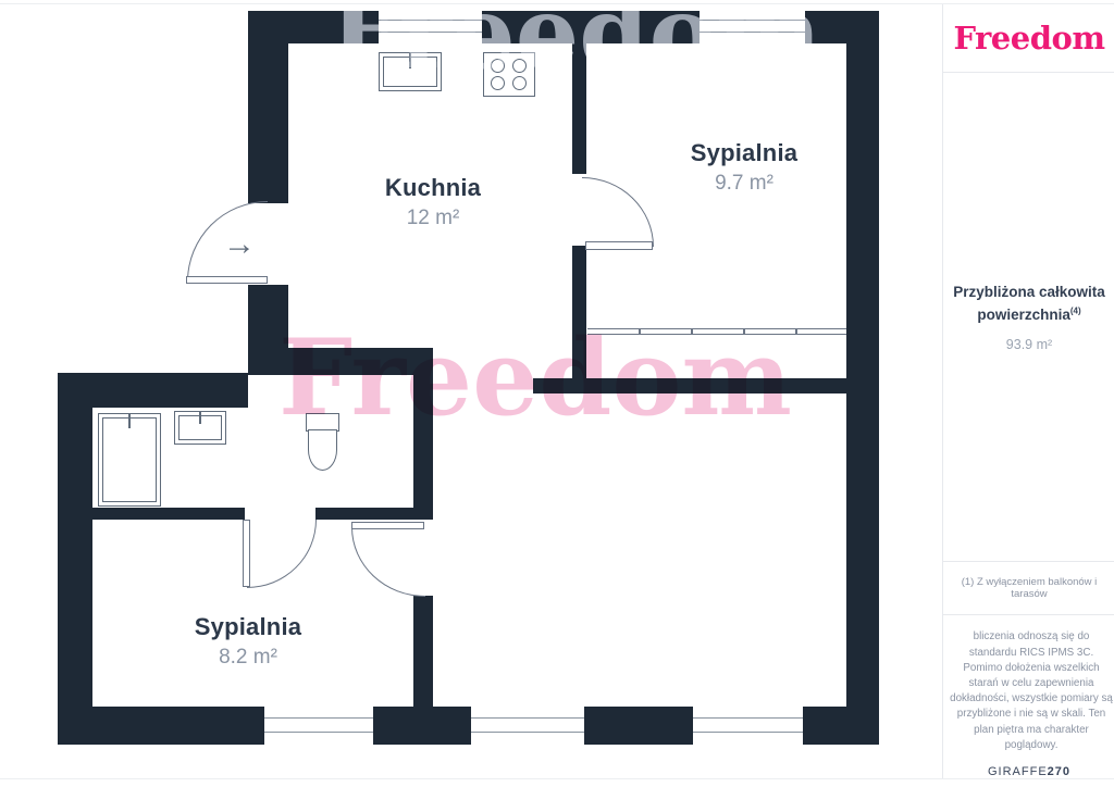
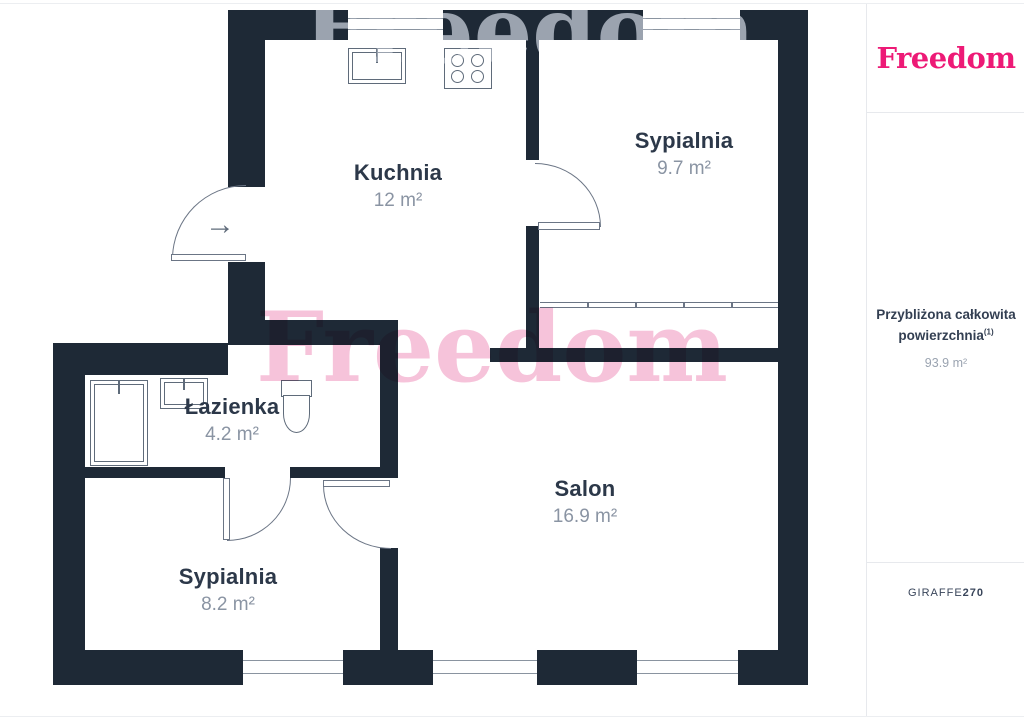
  →
  Freedom
  Freedom
  Kuchnia
  12 m²
  Sypialnia
  9.7 m²
+ Łazienka
+ 4.2 m²
+ Salon
+ 16.9 m²
  Sypialnia
  8.2 m²
  Freedom
  Przybliżona całkowita
- powierzchnia(4)
+ powierzchnia(1)
  93.9 m²
- (1) Z wyłączeniem balkonów i tarasów
- bliczenia odnoszą się do standardu RICS IPMS 3C. Pomimo dołożenia wszelkich starań w celu zapewnienia dokładności, wszystkie pomiary są przybliżone i nie są w skali. Ten plan piętra ma charakter poglądowy.
  GIRAFFE270
